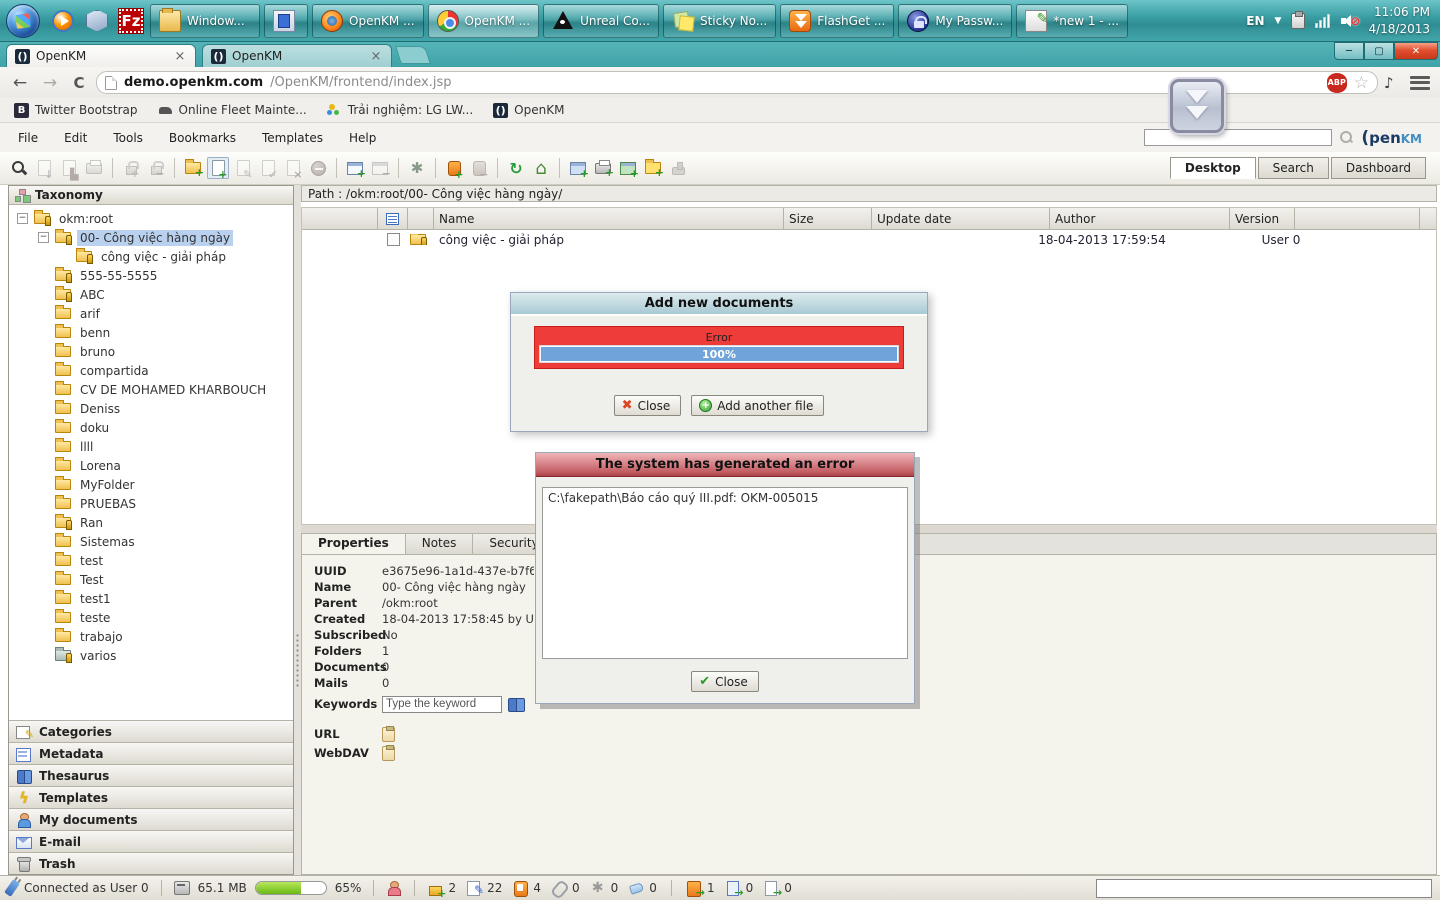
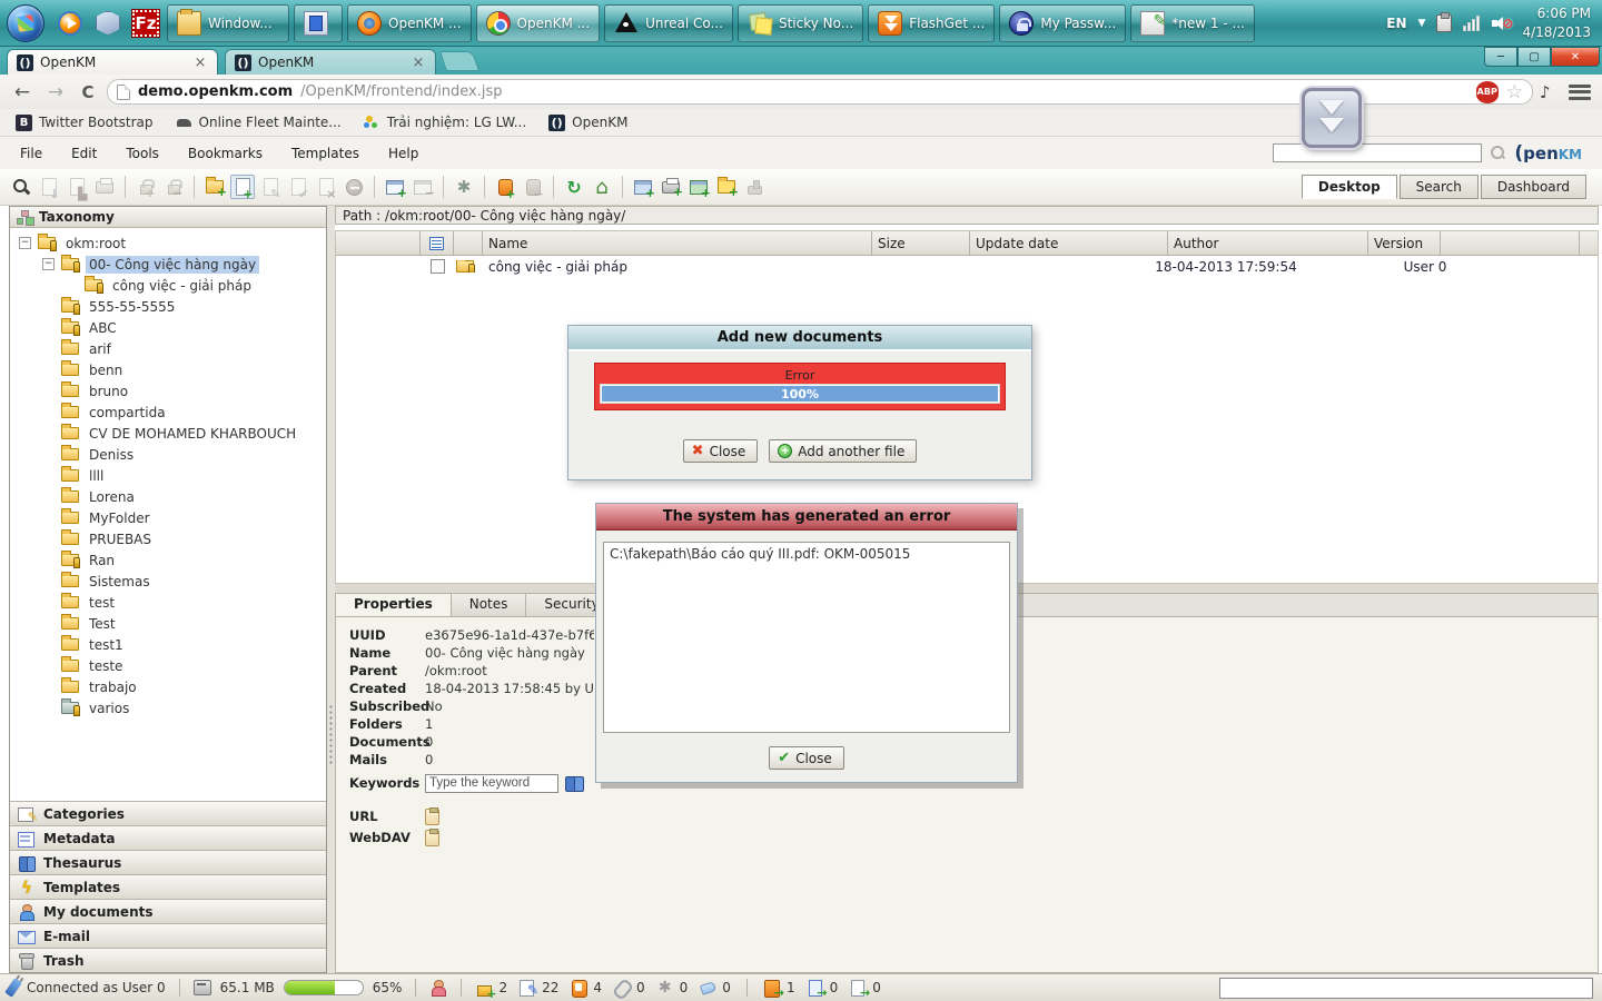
  Fz
  Window...
  OpenKM ...
  OpenKM ...
  Unreal Co...
  Sticky No...
  FlashGet ...
  My Passw...
  *new 1 - ...
  EN
  ▼
  ⊘
- 11:06 PM
+ 6:06 PM
  4/18/2013
  ()
  OpenKM
  ×
  ()
  OpenKM
  ×
  ─
  ▢
  ✕
  ←
  →
  C
  demo.openkm.com
  /OpenKM/frontend/index.jsp
  ABP
  ☆
  ♪
  B
  Twitter Bootstrap
  Online Fleet Mainte...
  Trải nghiệm: LG LW...
  ()
  OpenKM
  File
  Edit
  Tools
  Bookmarks
  Templates
  Help
  (penKM
  ↓
  ▙
  +
  −
  +
  +
  ✎
  ✔
  ×
  +
  −
  ✱
  +
  −
  ↻
  ⌂
  +
  +
  +
  +
  Desktop
  Search
  Dashboard
  Taxonomy
  −
  okm:root
  −
  00- Công việc hàng ngày
  công việc - giải pháp
  555-55-5555
  ABC
  arif
  benn
  bruno
  compartida
  CV DE MOHAMED KHARBOUCH
  Deniss
- doku
  llll
  Lorena
  MyFolder
  PRUEBAS
  Ran
  Sistemas
  test
  Test
  test1
  teste
  trabajo
  varios
  Categories
  Metadata
  Thesaurus
  Templates
  My documents
  E-mail
  Trash
  Path : /okm:root/00- Công việc hàng ngày/
  Name
  Size
  Update date
  Author
  Version
  công việc - giải pháp
  18-04-2013 17:59:54
  User 0
  Properties
  Notes
  Securit
  UUID
  e3675e96-1a1d-437e-b7f6
  Name
  00- Công việc hàng ngày
  Parent
  /okm:root
  Created
  18-04-2013 17:58:45 by U
  Subscribe
  No
  Folders
  1
  Document
  0
  Mails
  0
  Keywords
  Type the keyword
  URL
  WebDAV
  Connected as User 0
  65.1 MB
  65%
  2
  22
  4
  0
  0
  0
  1
  0
  0
  Add new documents
  Error
  100%
  ✖
  Close
  +
  Add another file
  The system has generated an error
  C:\fakepath\Báo cáo quý III.pdf: OKM-005015
  ✔
  Close
